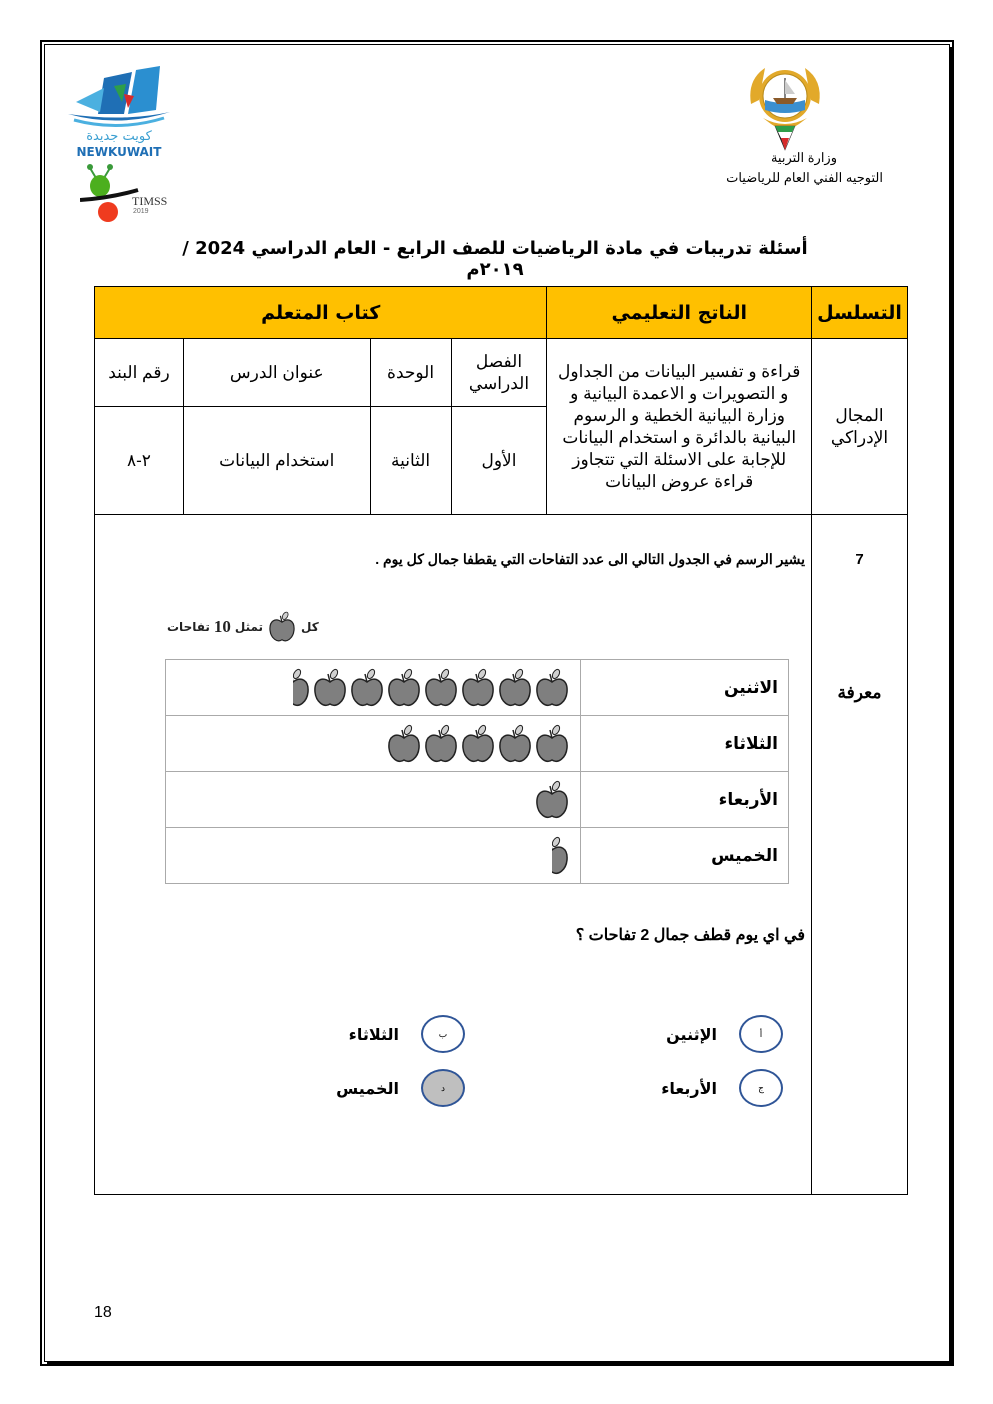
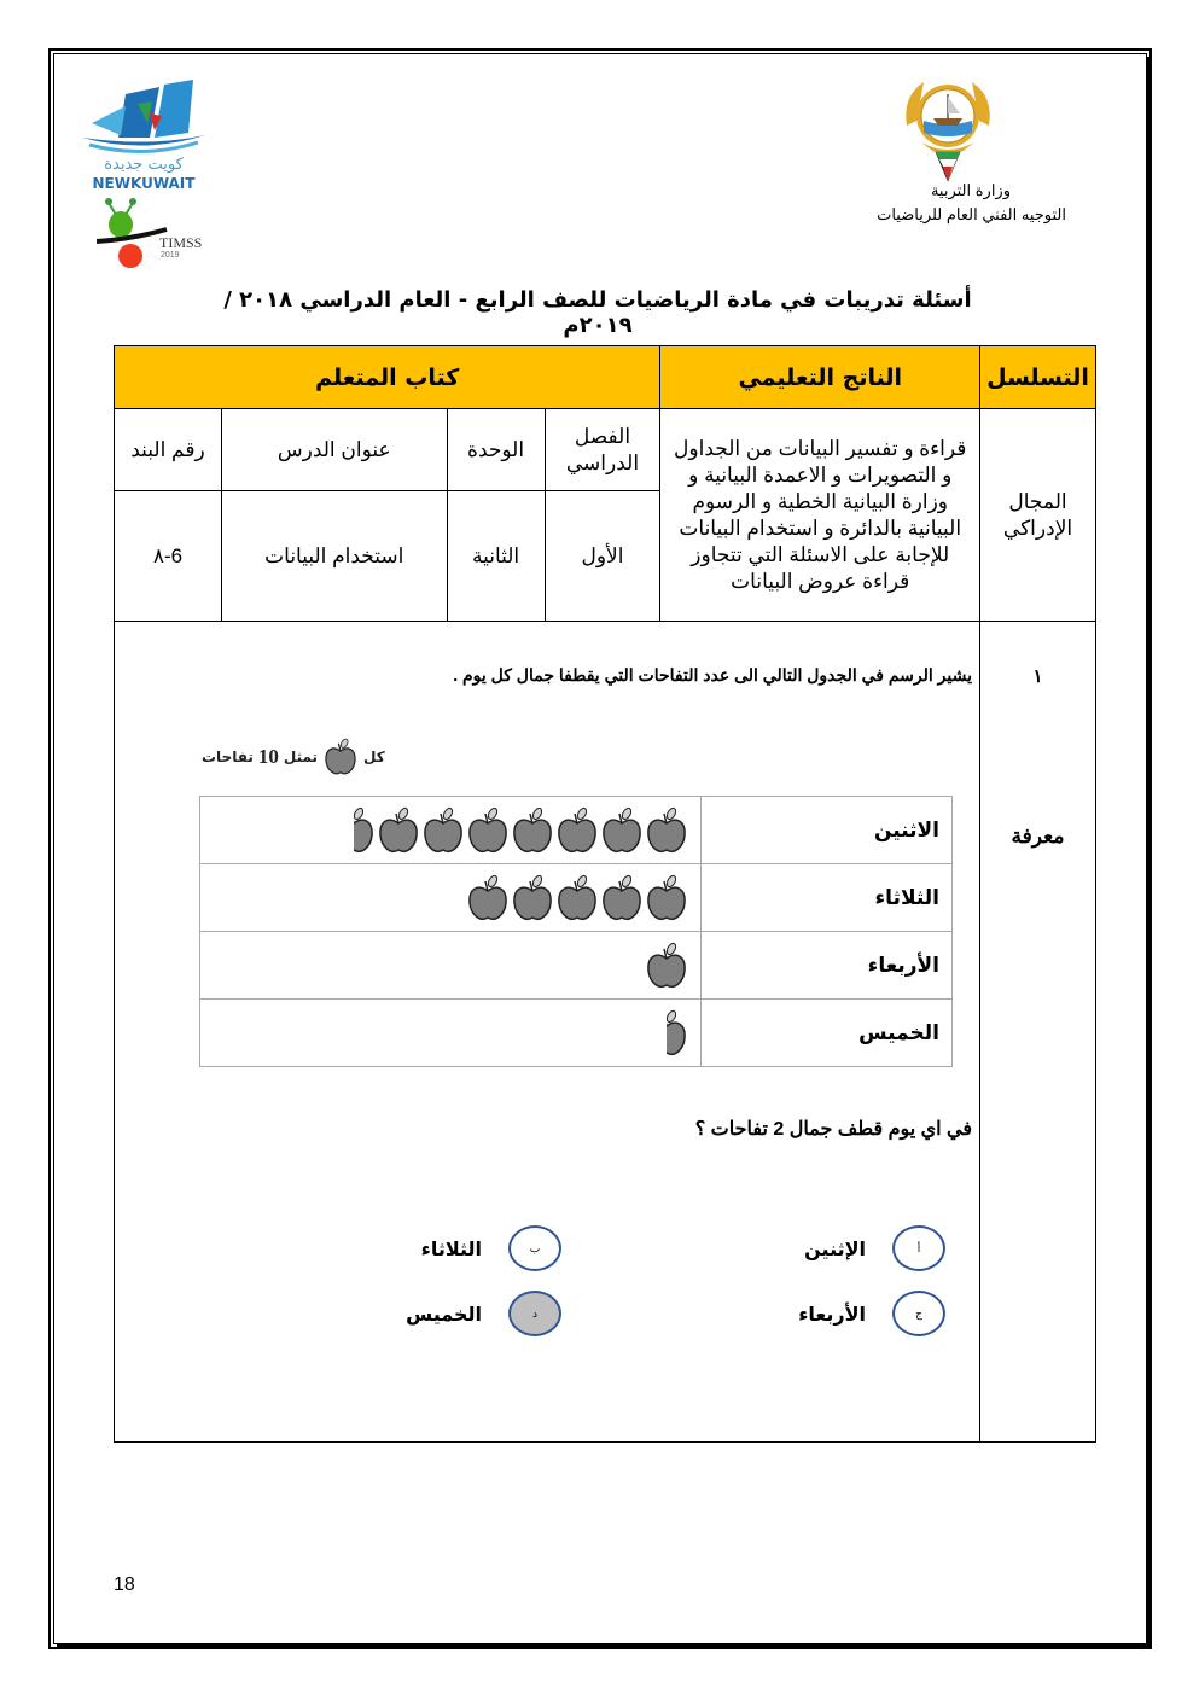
  كويت جديدة
  NEWKUWAIT
  TIMSS
  وزارة التربية
  التوجيه الفني العام للرياضيات
- أسئلة تدريبات في مادة الرياضيات للصف الرابع - العام الدراسي 2024 / ٢٠١٩م
+ أسئلة تدريبات في مادة الرياضيات للصف الرابع - العام الدراسي ٢٠١٨ / ٢٠١٩م
  التسلسل	الناتج التعليمي	كتاب المتعلم
  المجال الإدراكي	قراءة و تفسير البيانات من الجداول و التصويرات و الاعمدة البيانية و وزارة البيانية الخطية و الرسوم البيانية بالدائرة و استخدام البيانات للإجابة على الاسئلة التي تتجاوز قراءة عروض البيانات	الفصل الدراسي	الوحدة	عنوان الدرس	رقم البند
- الأول	الثانية	استخدام البيانات	٢-٨
+ الأول	الثانية	استخدام البيانات	6-٨
- 7 معرفة	يشير الرسم في الجدول التالي الى عدد التفاحات التي يقطفا جمال كل يوم . كل تمثل 10 تفاحات
+ ١ معرفة	يشير الرسم في الجدول التالي الى عدد التفاحات التي يقطفا جمال كل يوم . كل تمثل 10 تفاحات
  الاثنين
  الثلاثاء
  الأربعاء
  الخميس
  	في اي يوم قطف جمال 2 تفاحات ؟ أ الإثنين ب الثلاثاء ج الأربعاء د الخميس
  18
